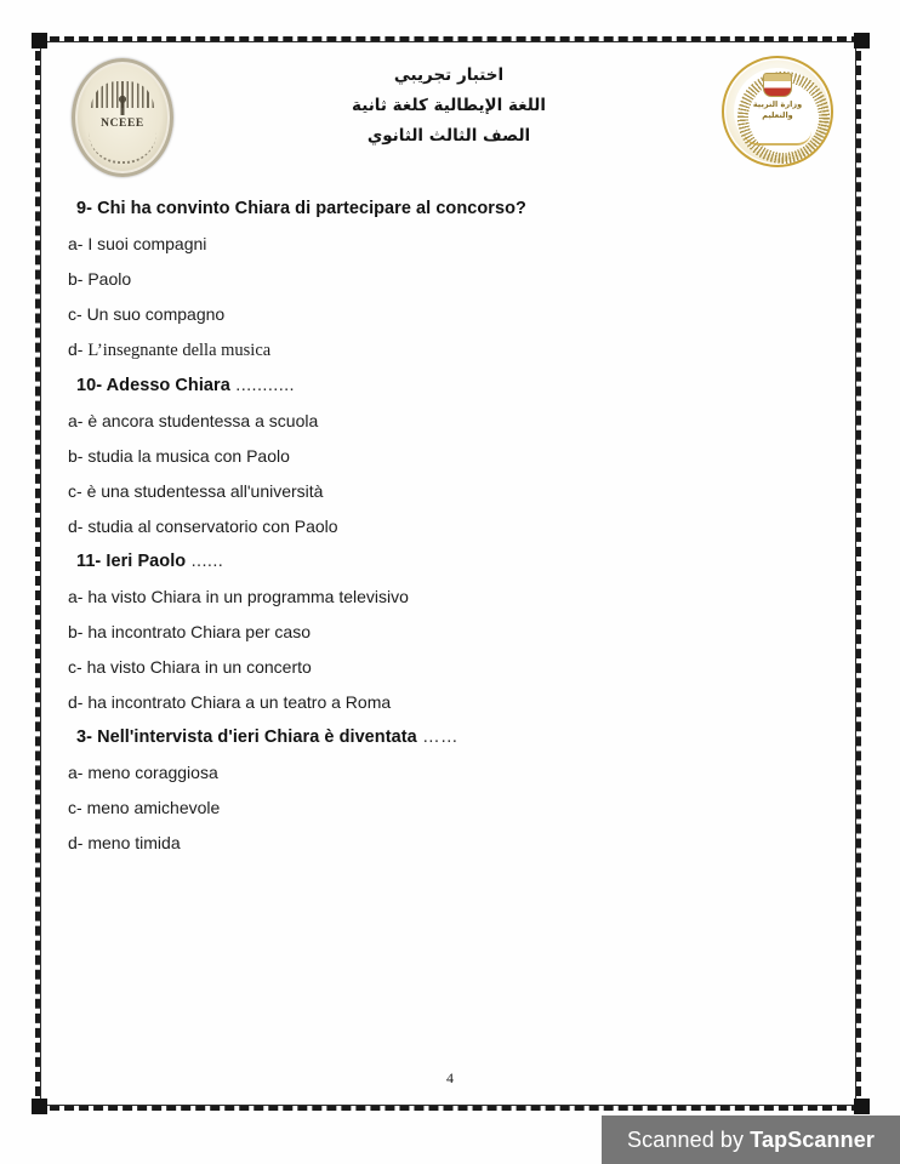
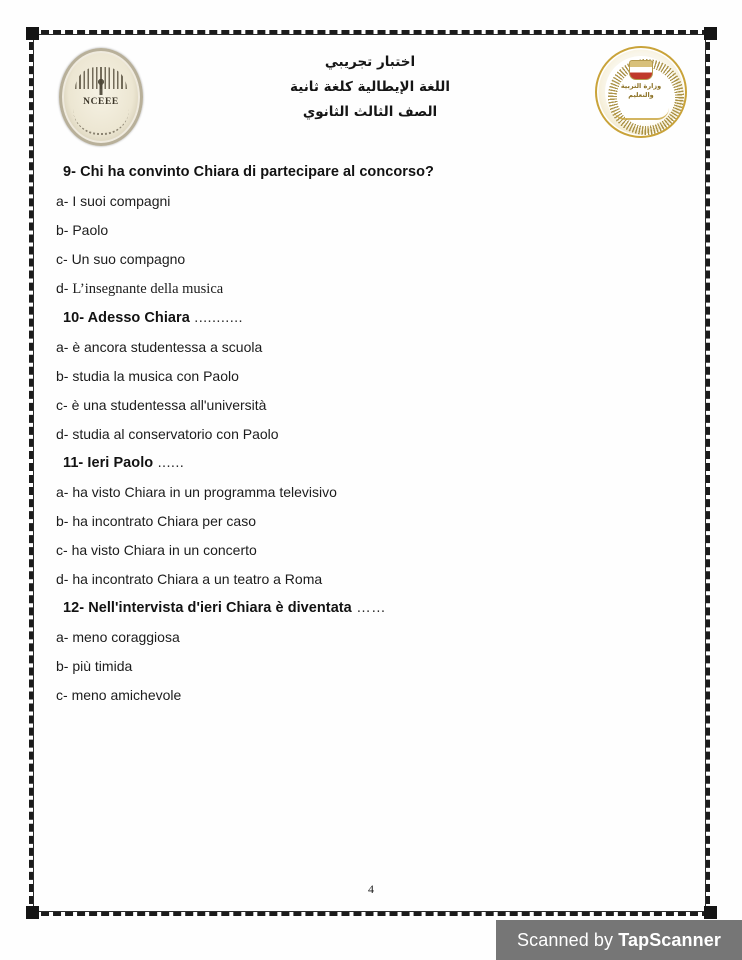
  NCEEE
  اختبار تجريبي
  اللغة الإيطالية كلغة ثانية
  الصف الثالث الثانوي
  وزارة التربية والتعليم
  9- Chi ha convinto Chiara di partecipare al concorso?
  a- I suoi compagni
  b- Paolo
  c- Un suo compagno
  d- L’insegnante della musica
  10- Adesso Chiara ...........
  a- è ancora studentessa a scuola
  b- studia la musica con Paolo
  c- è una studentessa all'università
  d- studia al conservatorio con Paolo
  11- Ieri Paolo ......
  a- ha visto Chiara in un programma televisivo
  b- ha incontrato Chiara per caso
  c- ha visto Chiara in un concerto
  d- ha incontrato Chiara a un teatro a Roma
- 3- Nell'intervista d'ieri Chiara è diventata ……
+ 12- Nell'intervista d'ieri Chiara è diventata ……
  a- meno coraggiosa
+ b- più timida
  c- meno amichevole
- d- meno timida
  4
  Scanned by TapScanner
